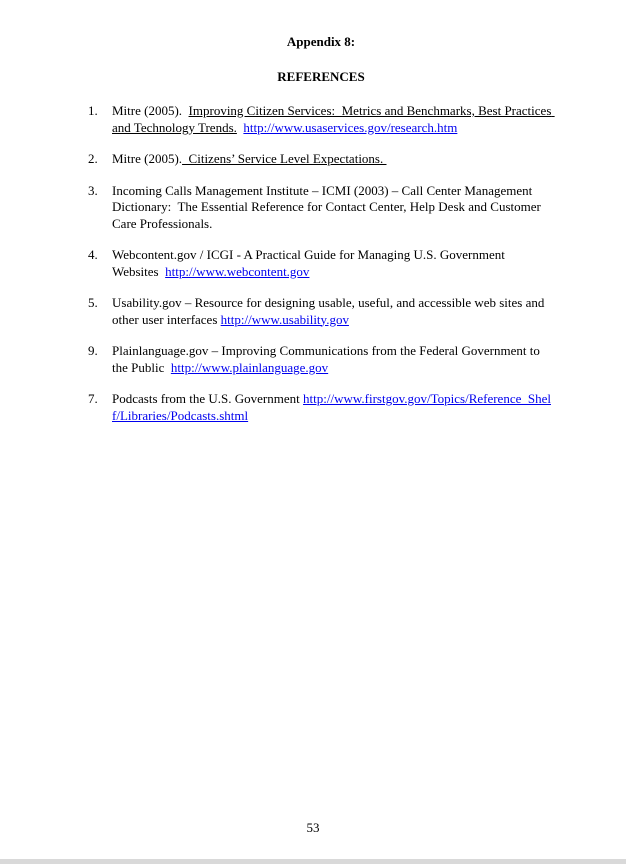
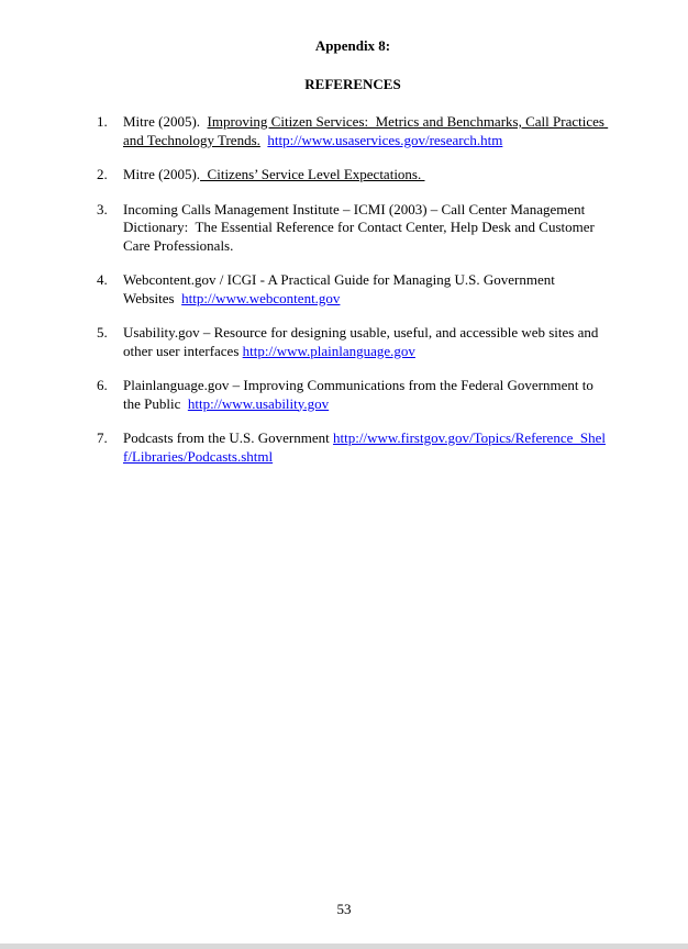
  Appendix 8:
  REFERENCES
  1.
- Mitre (2005). Improving Citizen Services: Metrics and Benchmarks, Best Practices and Technology Trends. http://www.usaservices.gov/research.htm
+ Mitre (2005). Improving Citizen Services: Metrics and Benchmarks, Call Practices and Technology Trends. http://www.usaservices.gov/research.htm
  2.
  Mitre (2005). Citizens’ Service Level Expectations.
  3.
  Incoming Calls Management Institute – ICMI (2003) – Call Center Management Dictionary: The Essential Reference for Contact Center, Help Desk and Customer Care Professionals.
  4.
  Webcontent.gov / ICGI - A Practical Guide for Managing U.S. Government Websites http://www.webcontent.gov
  5.
- Usability.gov – Resource for designing usable, useful, and accessible web sites and other user interfaces http://www.usability.gov
+ Usability.gov – Resource for designing usable, useful, and accessible web sites and other user interfaces http://www.plainlanguage.gov
- 9.
+ 6.
- Plainlanguage.gov – Improving Communications from the Federal Government to the Public http://www.plainlanguage.gov
+ Plainlanguage.gov – Improving Communications from the Federal Government to the Public http://www.usability.gov
  7.
  Podcasts from the U.S. Government http://www.firstgov.gov/Topics/Reference_Shelf/Libraries/Podcasts.shtml
  53
